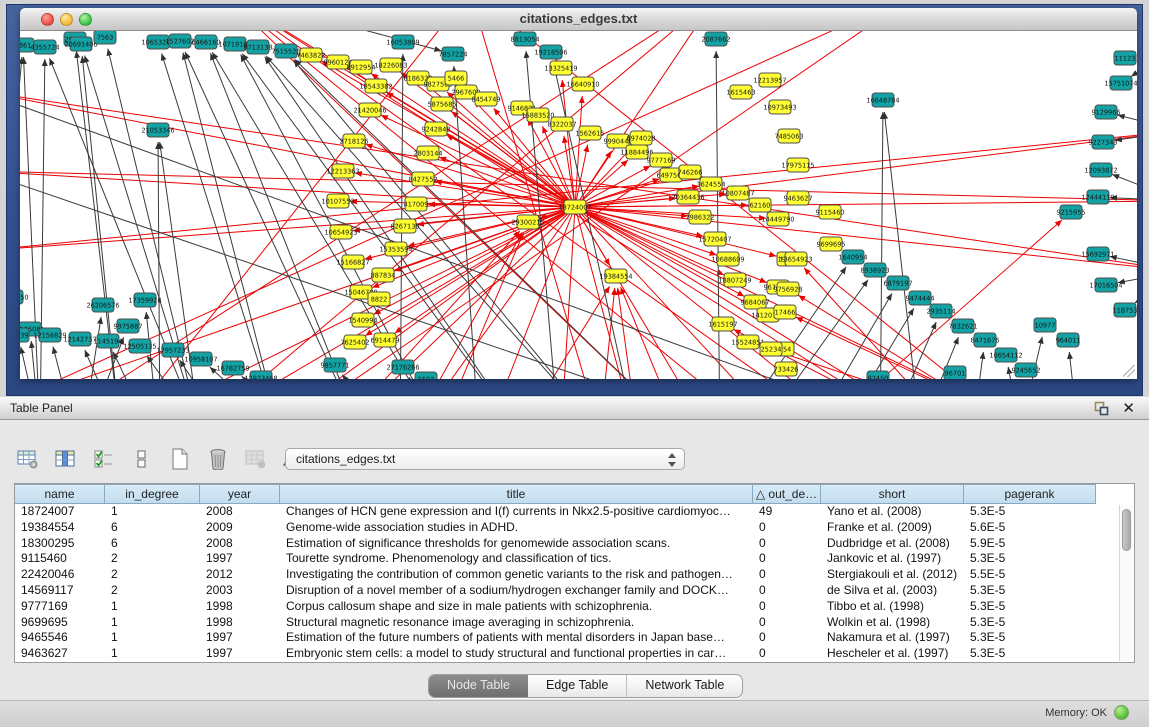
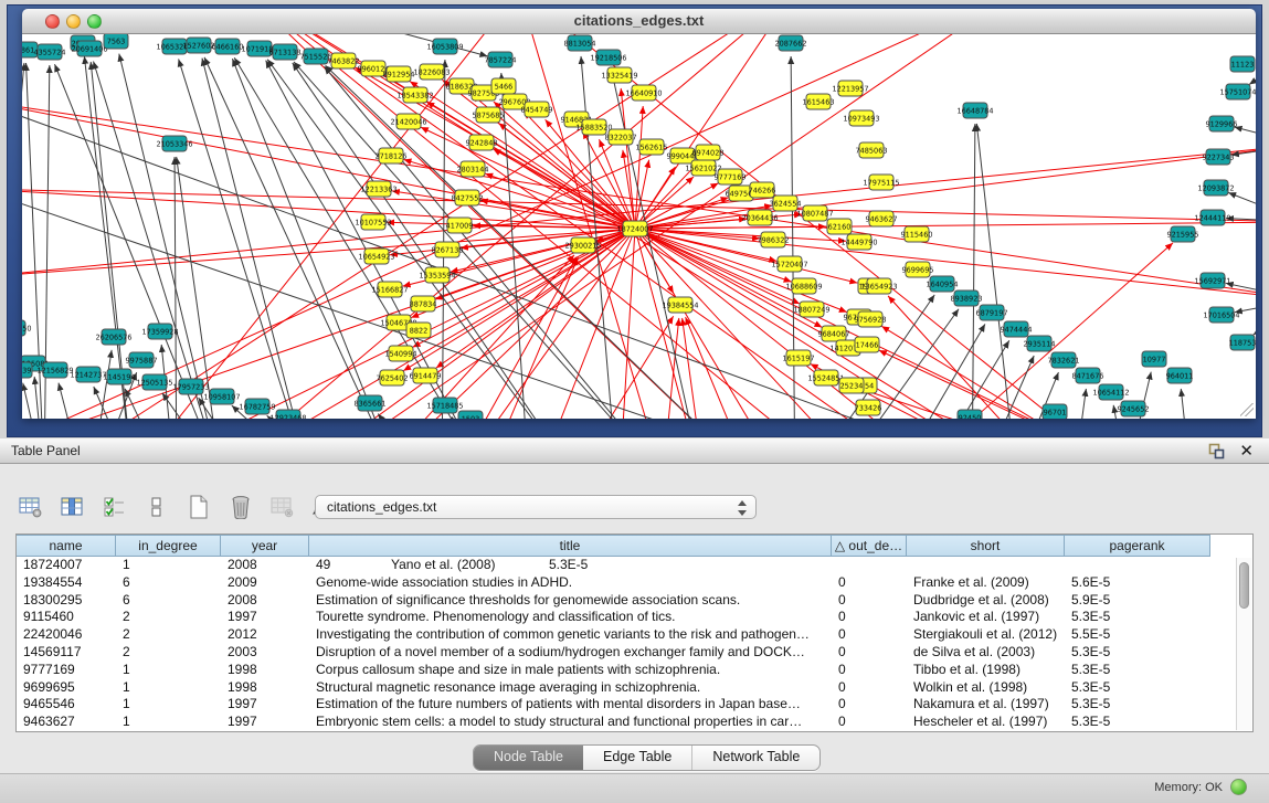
  citations_edges.txt
  861
  4355724
  20691406
  7563
  1065326
  1527602
  6466160
  1071918
  6713138
  7515526
  16053809
  7857224
  8813054
  19218506
  2087662
  16648784
  21053346
  11123
  15751074
  9129966
  9227343
  12093872
  12444119
  9215955
  17016504
  118753
  12156829
  12142737
  1145194
  12505135
  17957233
  10958107
  16782759
  12923468
  26206576
  17359928
  9975887
- 9857771
+ 8365661
- 27176266
+ 15718485
  8938923
  6879197
  9474444
  2935114
  7832621
  8471676
  10654112
  9245652
  10977
  964011
  92450
  96701
  7463822
  996012
  8912954
  18226083
  18543382
  818632
  98275
  5466
  296760
  5875685
  8454749
  21420046
  91468
  15883520
  2718126
  8322037
  9242848
  2803144
  12213363
  8427552
  10107553
  417009
  8267130
  10654923
  15353594
  15166827
  887834
  150467
  8822
  1540994
  7625402
  6914479
  18724007
  29300215
  19384554
  13325419
  16640910
  1562615
  999044
  6974028
- 11884496
+ 15621022
  9777169
  64975
  746266
  3624554
  20364436
  10807487
  7986322
  62160
  14449790
  15720407
  18807249
  9684067
  1615463
  12213957
  10973493
  7485063
  17975115
  9463627
  9115460
  9699695
  9756928
  17466
  733426
  1615197
  1552485
  25234
  Table Panel
  ✕
  citations_edges.txt
  name
  in_degree
  year
  title
  △ out_de…
  short
  pagerank
  18724007
  1
  2008
- Changes of HCN gene expression and I(f) currents in Nkx2.5-positive cardiomyoc…
  49
  Yano et al. (2008)
  5.3E-5
  19384554
  6
  2009
  Genome-wide association studies in ADHD.
  0
  Franke et al. (2009)
  5.6E-5
  18300295
  6
  2008
  Estimation of significance thresholds for genomewide association scans.
  0
  Dudbridge et al. (2008)
  5.9E-5
  9115460
  2
  1997
  Tourette syndrome. Phenomenology and classification of tics.
  0
  Jankovic et al. (1997)
  5.3E-5
  22420046
  2
  2012
  Investigating the contribution of common genetic variants to the risk and pathogen…
  0
  Stergiakouli et al. (2012)
  5.5E-5
  14569117
  2
  2003
  Disruption of a novel member of a sodium/hydrogen exchanger family and DOCK…
  0
  de Silva et al. (2003)
  5.3E-5
  9777169
  1
  1998
  Corpus callosum shape and size in male patients with schizophrenia.
  0
  Tibbo et al. (1998)
  5.3E-5
  9699695
  1
  1998
  Structural magnetic resonance image averaging in schizophrenia.
  0
  Wolkin et al. (1998)
  5.3E-5
  9465546
  1
  1997
  Estimation of the future numbers of patients with mental disorders in Japan base…
  0
  Nakamura et al. (1997)
  5.3E-5
  9463627
  1
  1997
  Embryonic stem cells: a model to study structural and functional properties in car…
  0
  Hescheler et al. (1997)
  5.3E-5
  Node Table
  Edge Table
  Network Table
  Memory: OK
